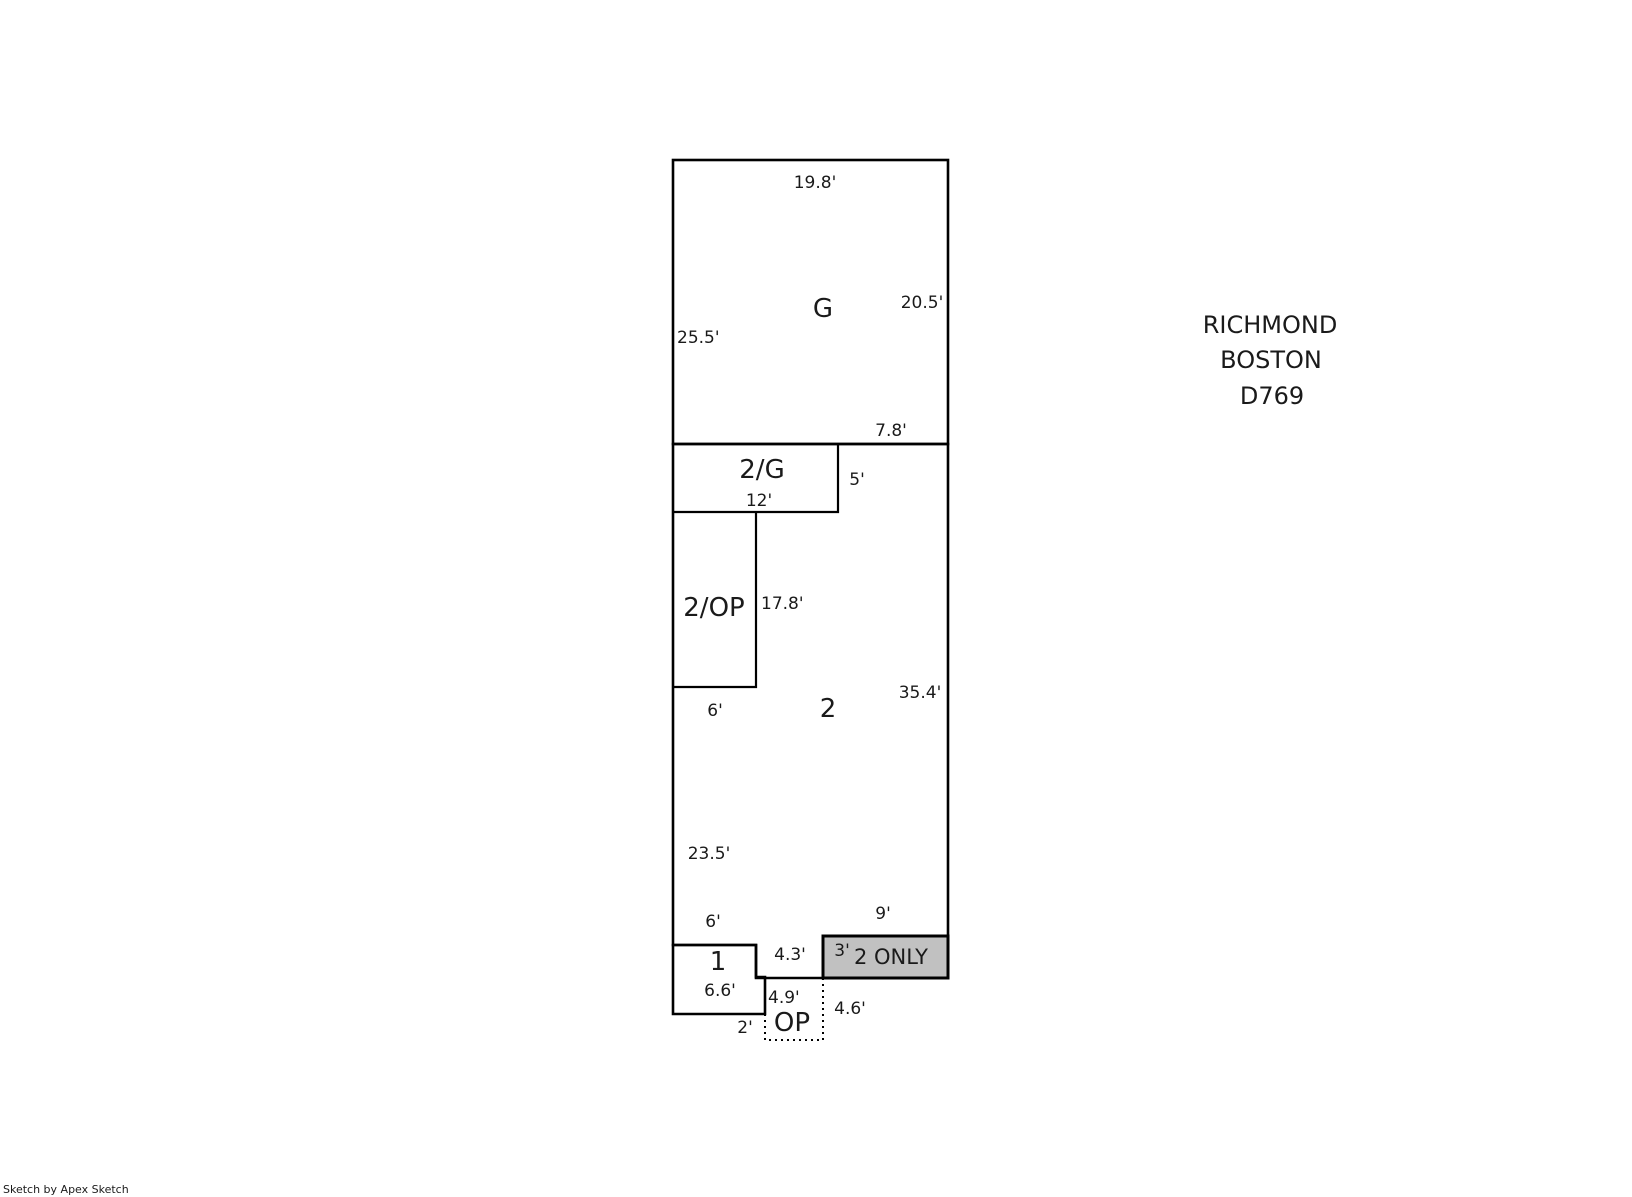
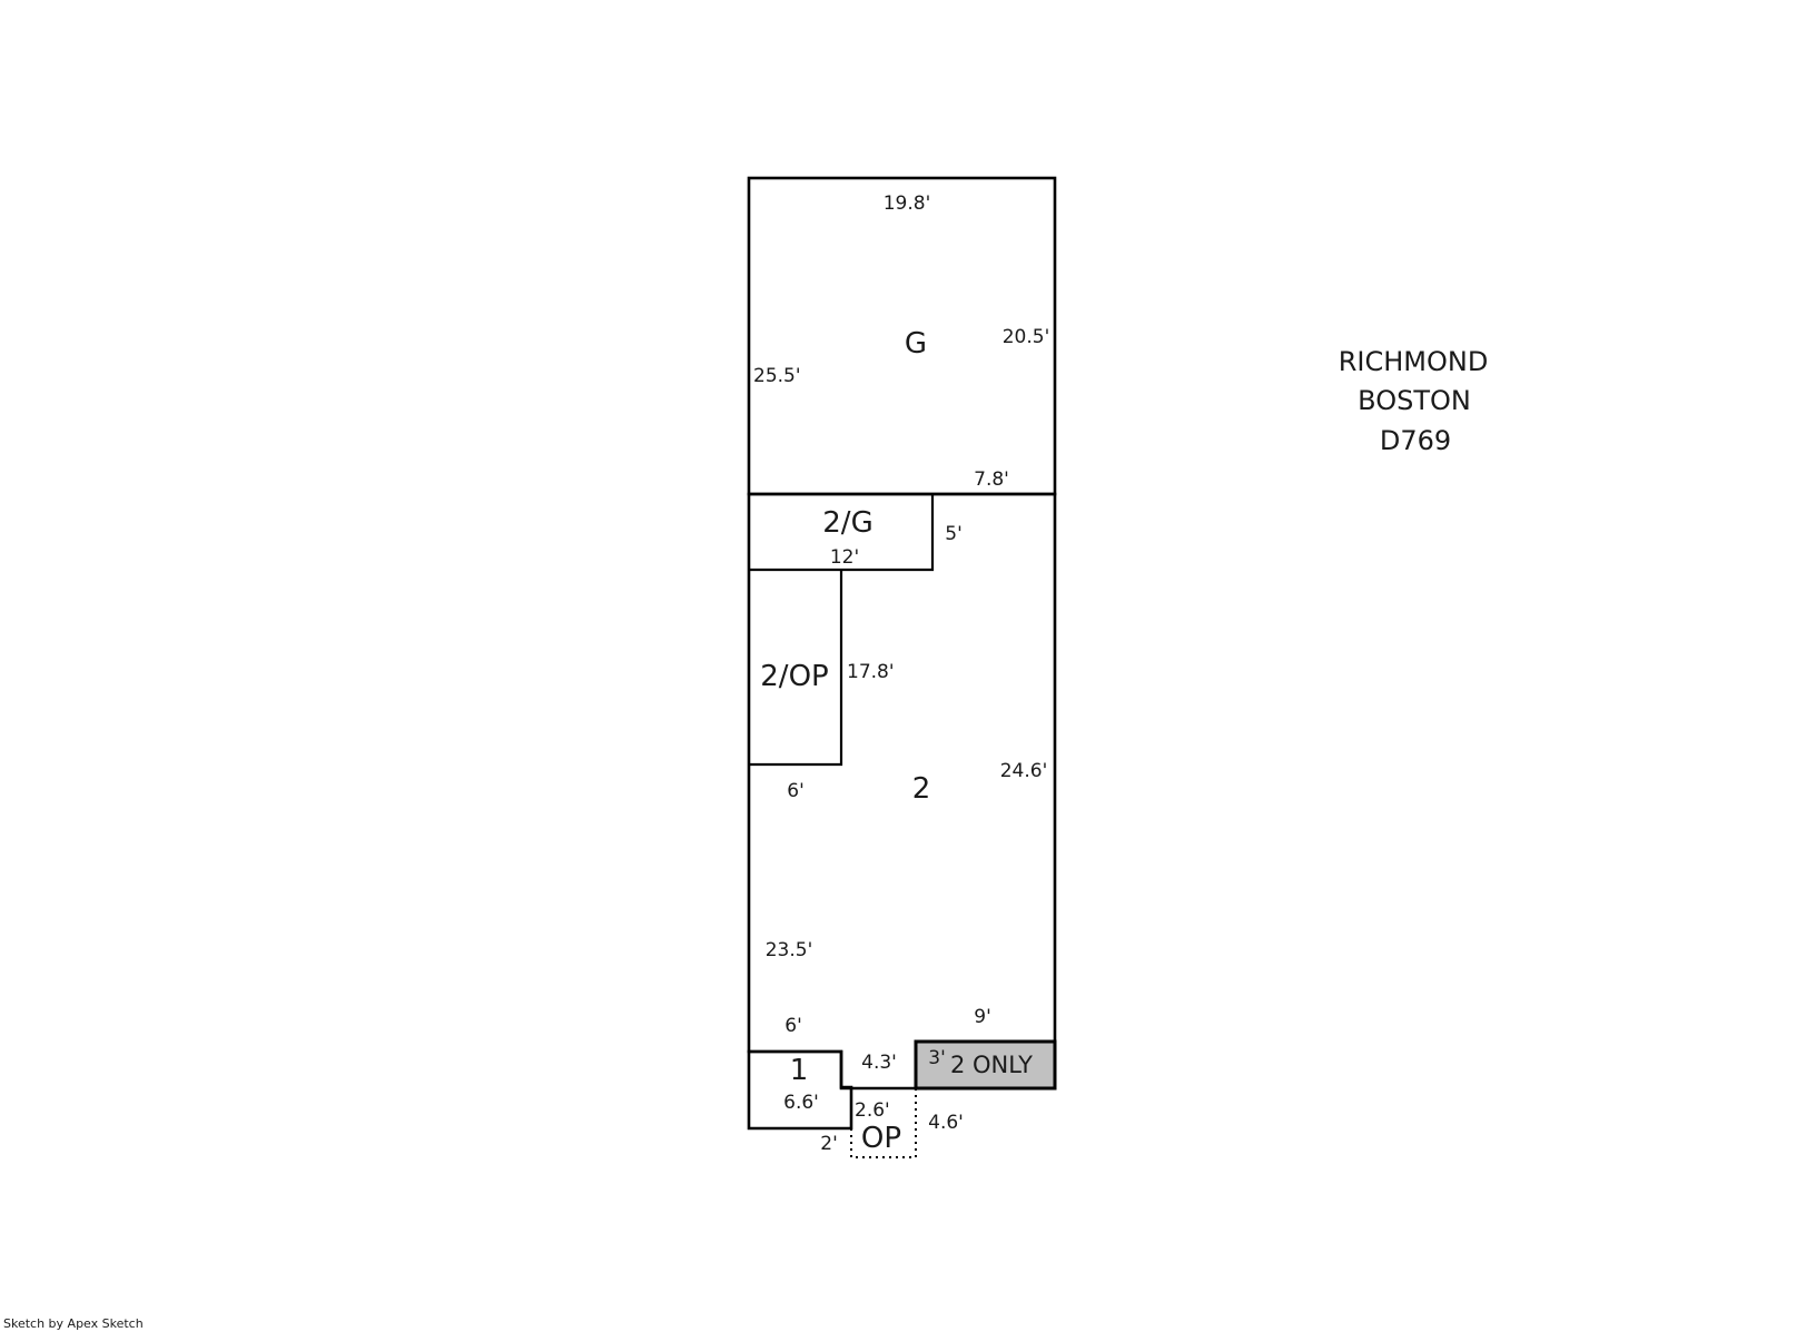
  G
  2/G
  2/OP
  2
  1
  OP
  2 ONLY
  19.8'
  20.5'
  25.5'
  7.8'
  5'
  12'
  17.8'
  6'
- 35.4'
+ 24.6'
  23.5'
  6'
  9'
  4.3'
  3'
  6.6'
  2'
- 4.9'
+ 2.6'
  4.6'
  RICHMOND
  BOSTON
  D769
  Sketch by Apex Sketch
